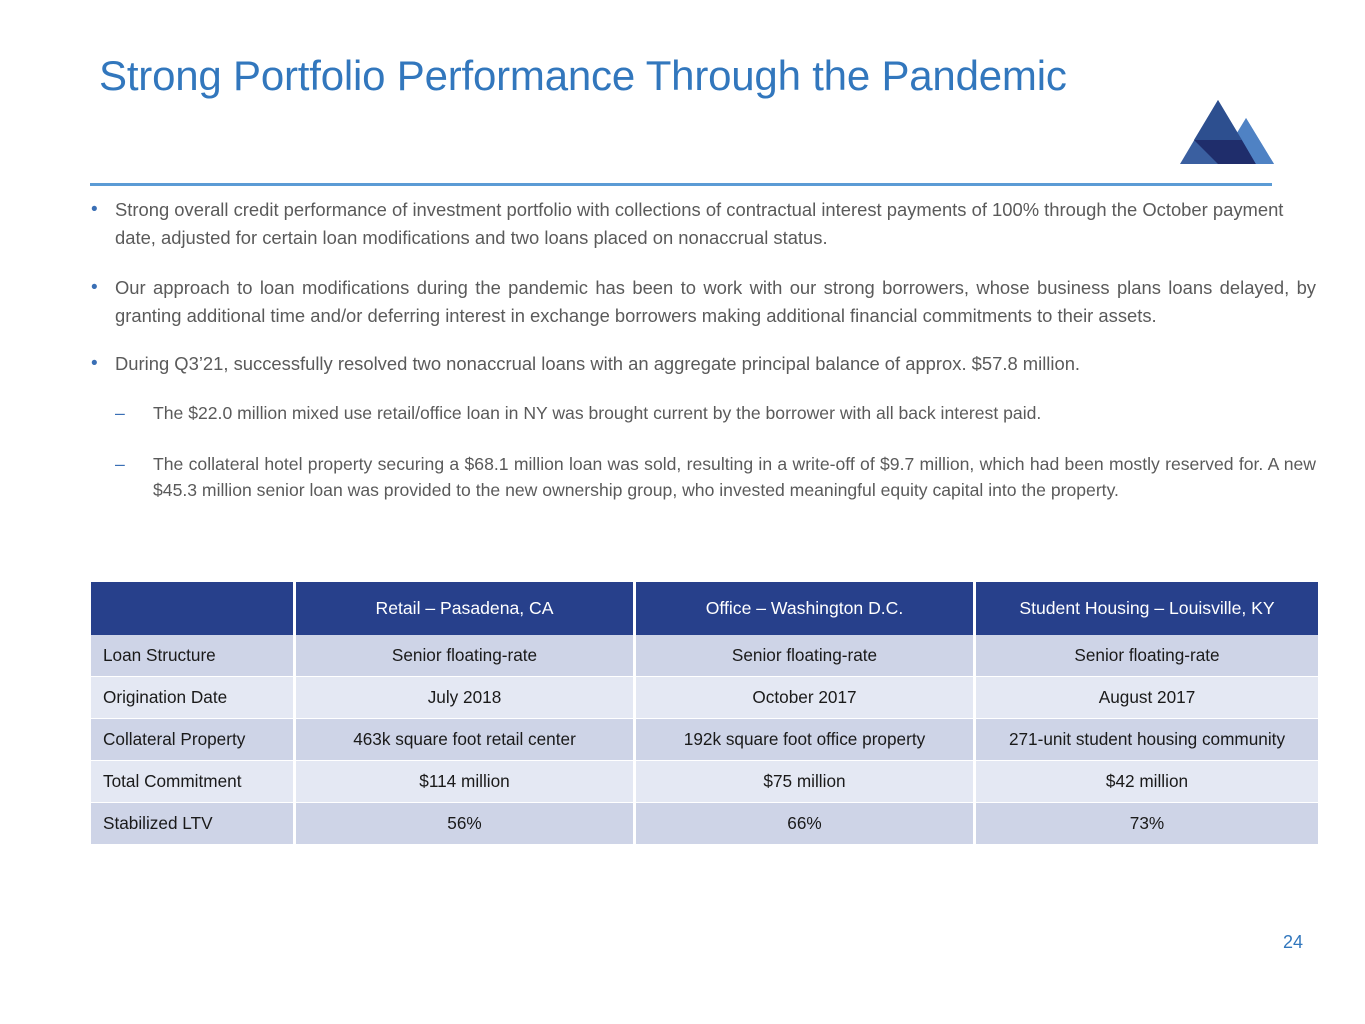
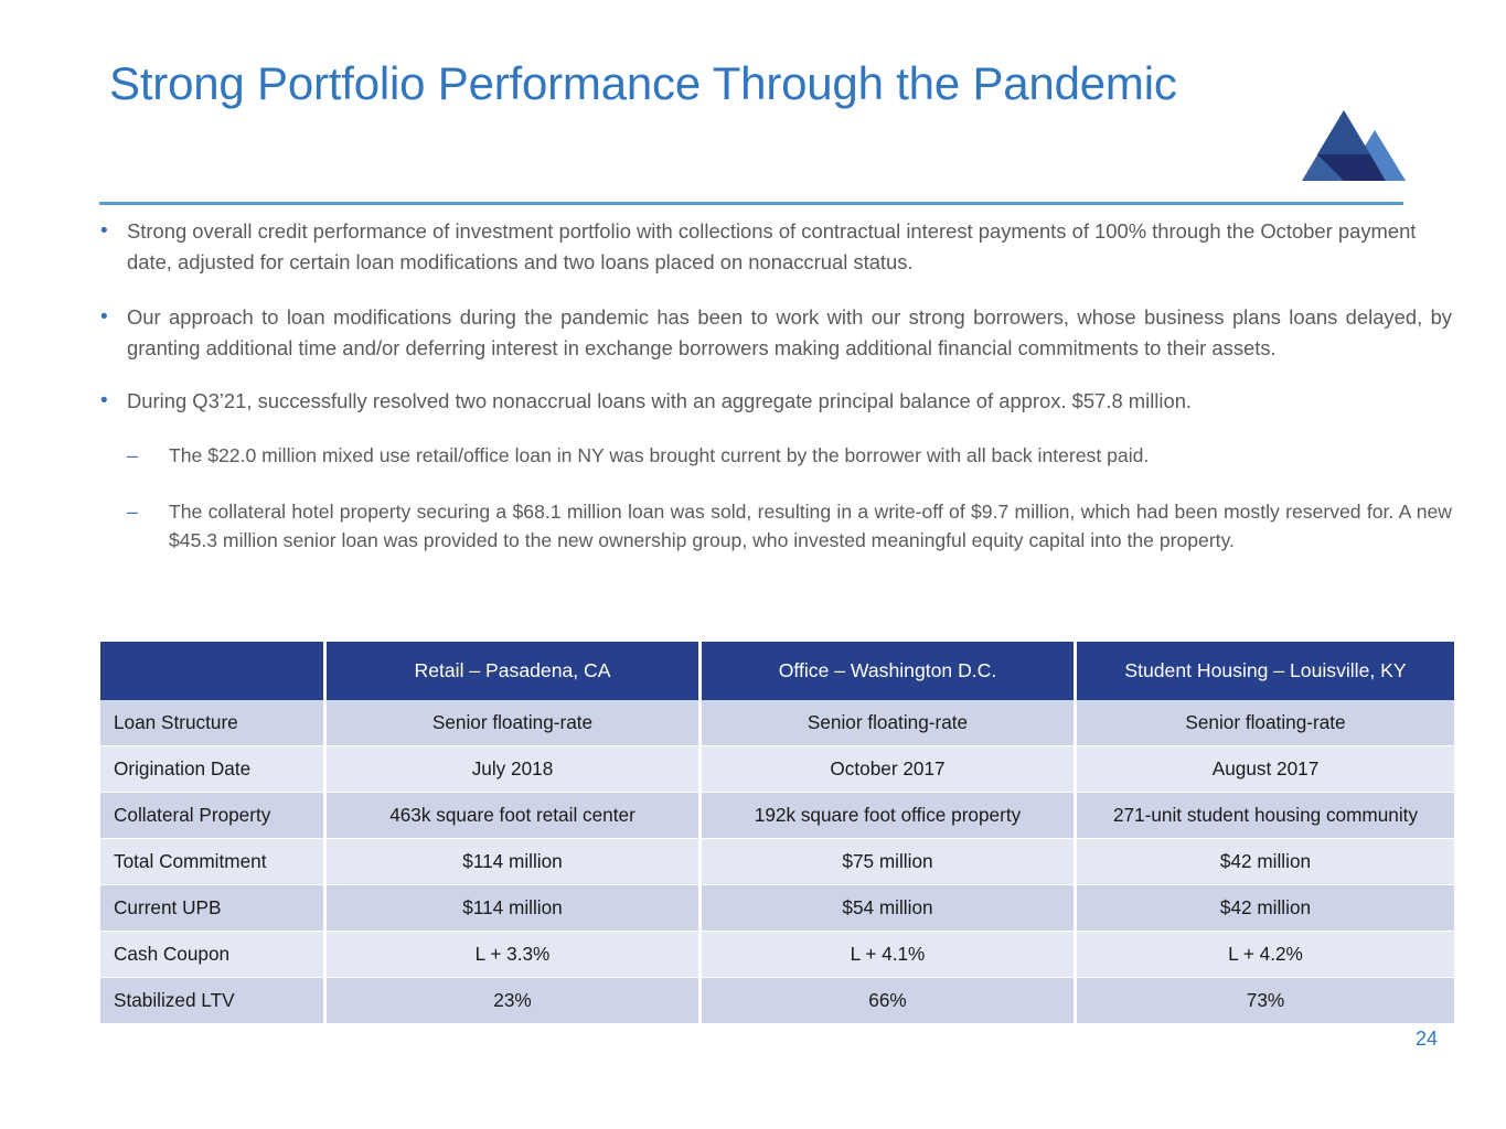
  Strong Portfolio Performance Through the Pandemic
  •
  Strong overall credit performance of investment portfolio with collections of contractual interest payments of 100% through the October payment date, adjusted for certain loan modifications and two loans placed on nonaccrual status.
  •
  Our approach to loan modifications during the pandemic has been to work with our strong borrowers, whose business plans loans delayed, by granting additional time and/or deferring interest in exchange borrowers making additional financial commitments to their assets.
  •
  During Q3’21, successfully resolved two nonaccrual loans with an aggregate principal balance of approx. $57.8 million.
  –
  The $22.0 million mixed use retail/office loan in NY was brought current by the borrower with all back interest paid.
  –
  The collateral hotel property securing a $68.1 million loan was sold, resulting in a write-off of $9.7 million, which had been mostly reserved for. A new $45.3 million senior loan was provided to the new ownership group, who invested meaningful equity capital into the property.
  	Retail – Pasadena, CA	Office – Washington D.C.	Student Housing – Louisville, KY
  Loan Structure	Senior floating-rate	Senior floating-rate	Senior floating-rate
  Origination Date	July 2018	October 2017	August 2017
  Collateral Property	463k square foot retail center	192k square foot office property	271-unit student housing community
  Total Commitment	$114 million	$75 million	$42 million
+ Current UPB	$114 million	$54 million	$42 million
+ Cash Coupon	L + 3.3%	L + 4.1%	L + 4.2%
- Stabilized LTV	56%	66%	73%
+ Stabilized LTV	23%	66%	73%
  24
